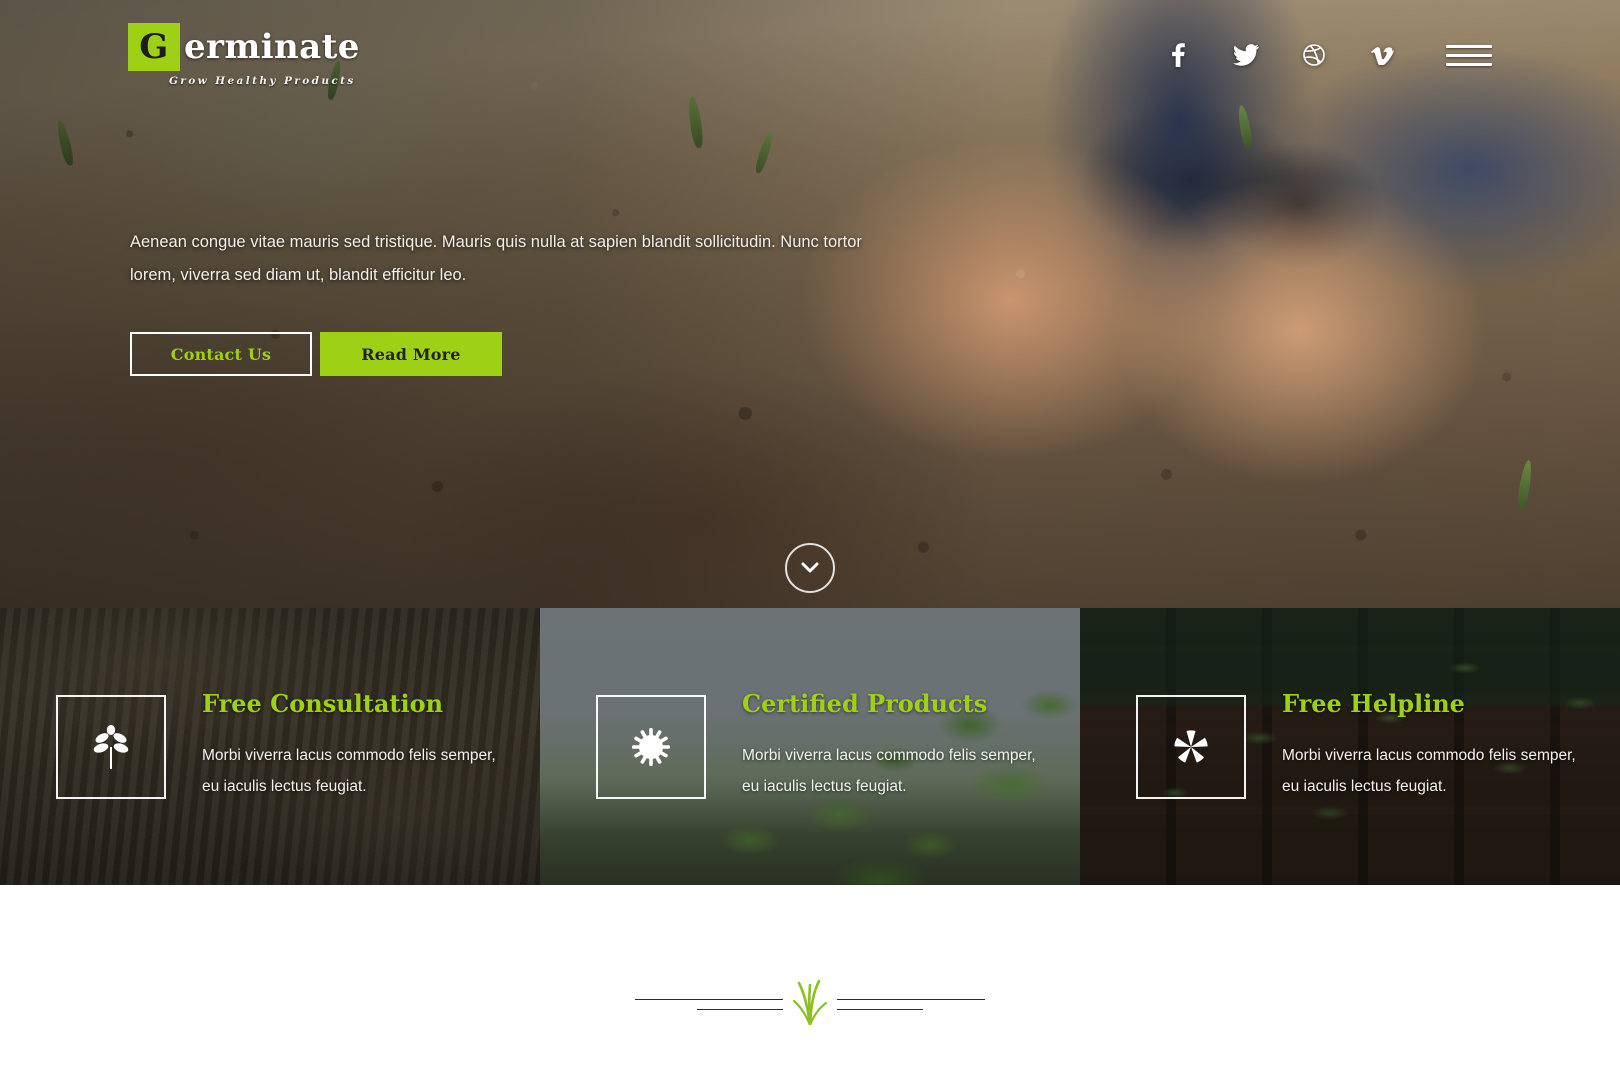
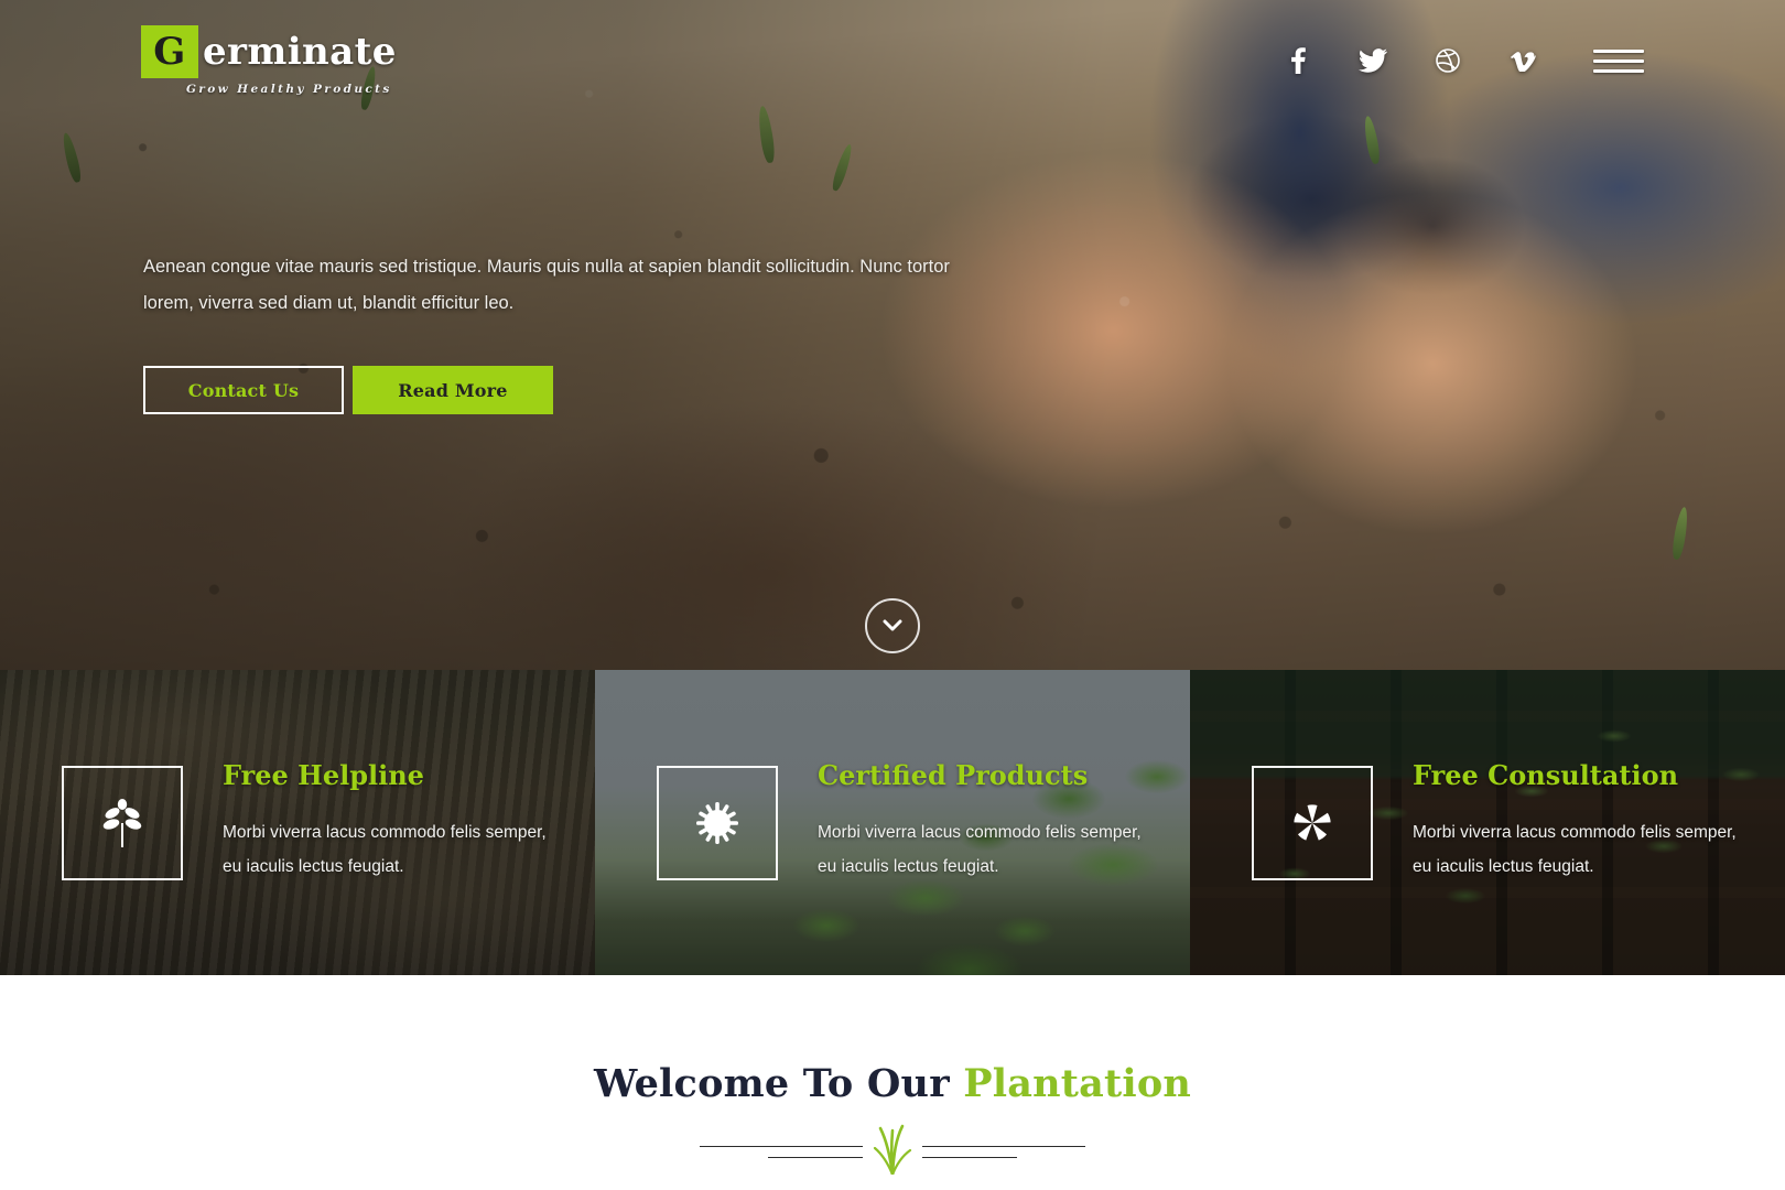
  G
  erminate
  Grow Healthy Products
  Aenean congue vitae mauris sed tristique. Mauris quis nulla at sapien blandit sollicitudin. Nunc tortor lorem, viverra sed diam ut, blandit efficitur leo.
  Contact Us
  Read More
- Free Consultation
+ Free Helpline
  Morbi viverra lacus commodo felis semper, eu iaculis lectus feugiat.
  Certified Products
  Morbi viverra lacus commodo felis semper, eu iaculis lectus feugiat.
- Free Helpline
+ Free Consultation
  Morbi viverra lacus commodo felis semper, eu iaculis lectus feugiat.
+ Welcome To Our Plantation
